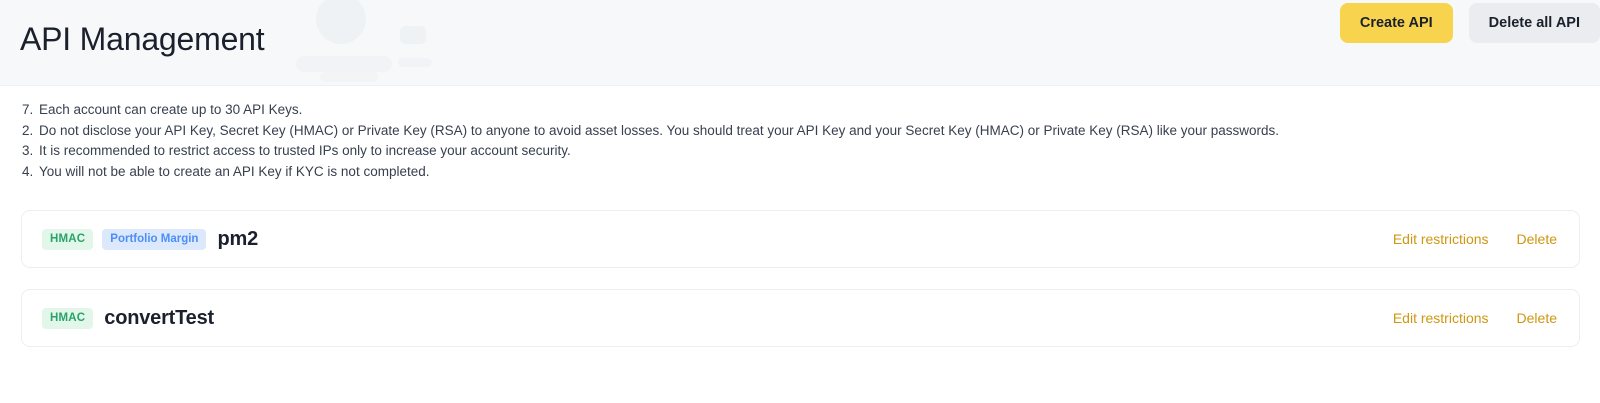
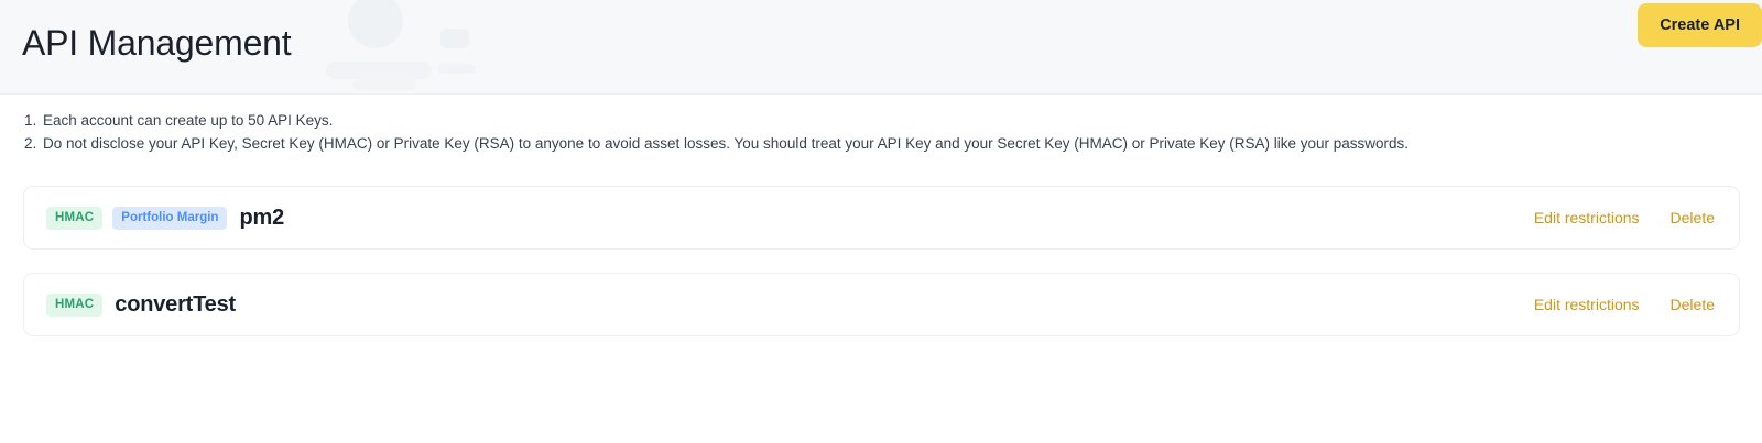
  API Management
  Create API
- Delete all API
- 7.
+ 1.
- Each account can create up to 30 API Keys.
+ Each account can create up to 50 API Keys.
  2.
  Do not disclose your API Key, Secret Key (HMAC) or Private Key (RSA) to anyone to avoid asset losses. You should treat your API Key and your Secret Key (HMAC) or Private Key (RSA) like your passwords.
- 3.
- It is recommended to restrict access to trusted IPs only to increase your account security.
- 4.
- You will not be able to create an API Key if KYC is not completed.
  HMAC
  Portfolio Margin
  pm2
  Edit restrictions
  Delete
  HMAC
  convertTest
  Edit restrictions
  Delete
